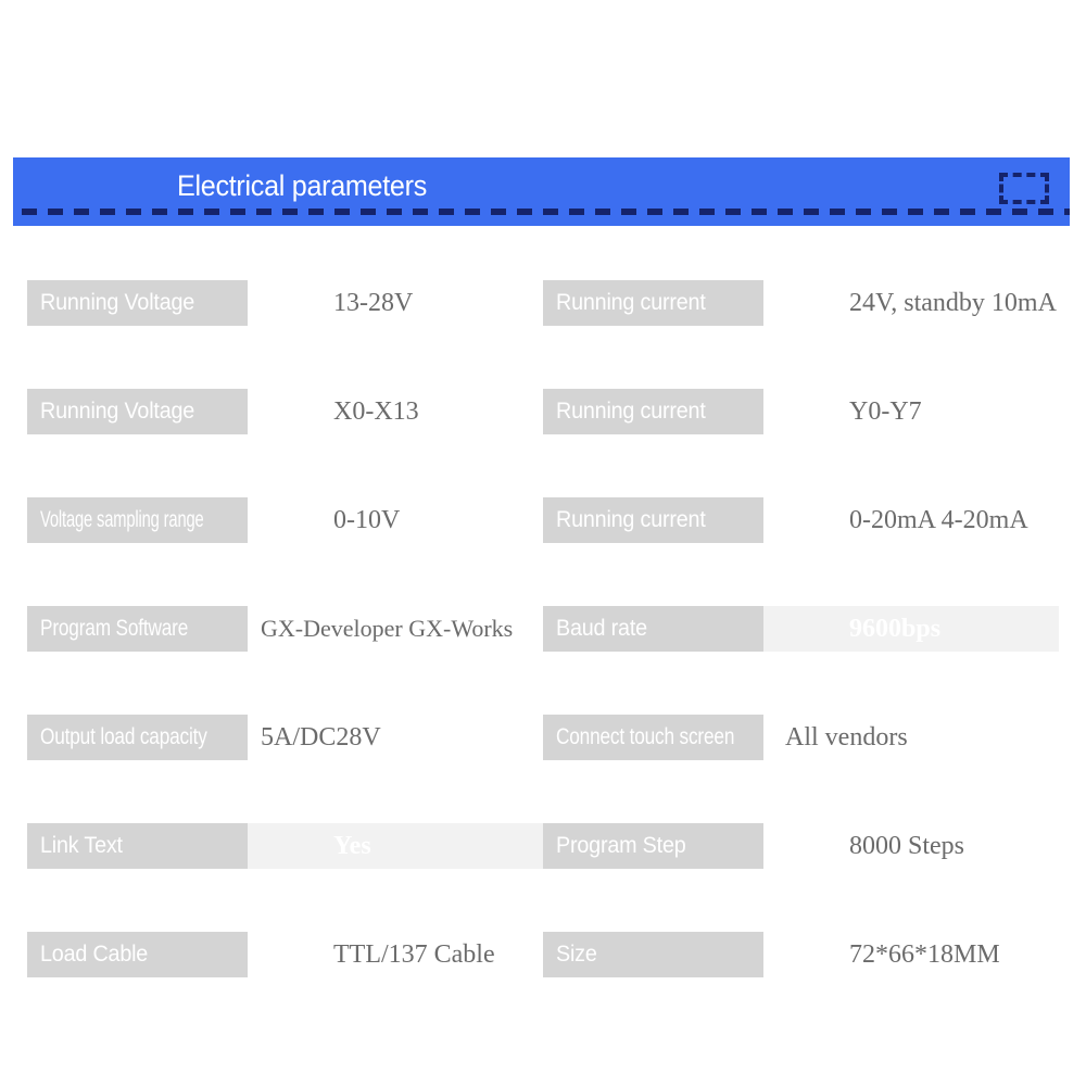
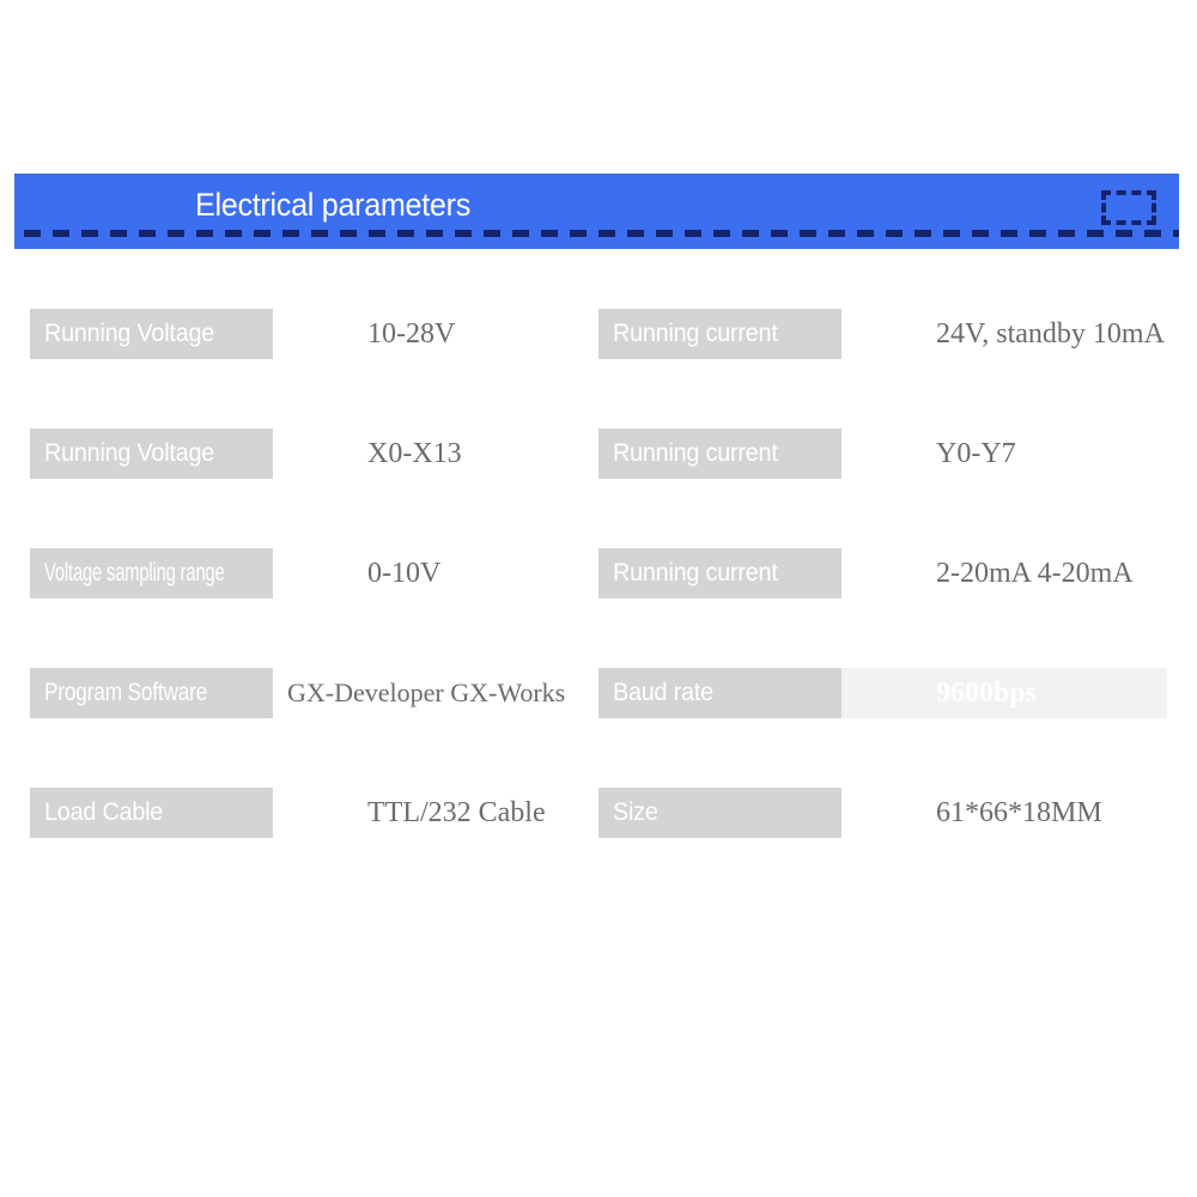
  Electrical parameters
  Running Voltage
- 13-28V
+ 10-28V
  Running current
  24V, standby 10mA
  Running Voltage
  X0-X13
  Running current
  Y0-Y7
  Voltage sampling range
  0-10V
  Running current
- 0-20mA 4-20mA
+ 2-20mA 4-20mA
  Program Software
  GX-Developer GX-Works
  Baud rate
- Output load capacity
- 5A/DC28V
- Connect touch screen
- All vendors
- Link Text
- Program Step
- 8000 Steps
  Load Cable
- TTL/137 Cable
+ TTL/232 Cable
  Size
- 72*66*18MM
+ 61*66*18MM
